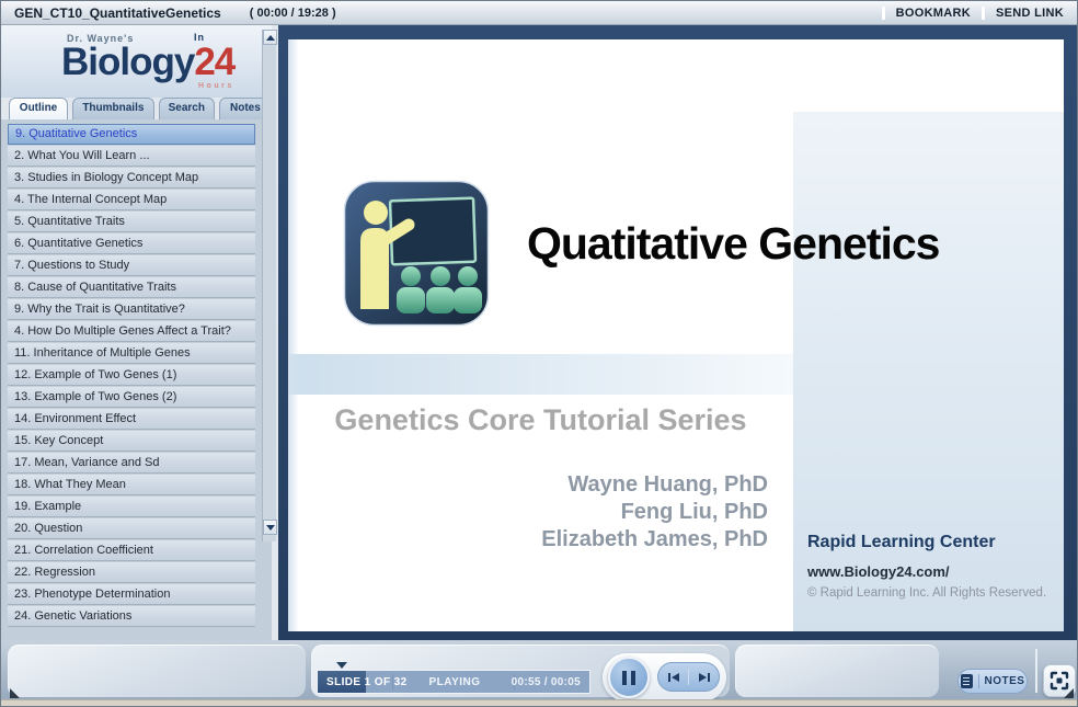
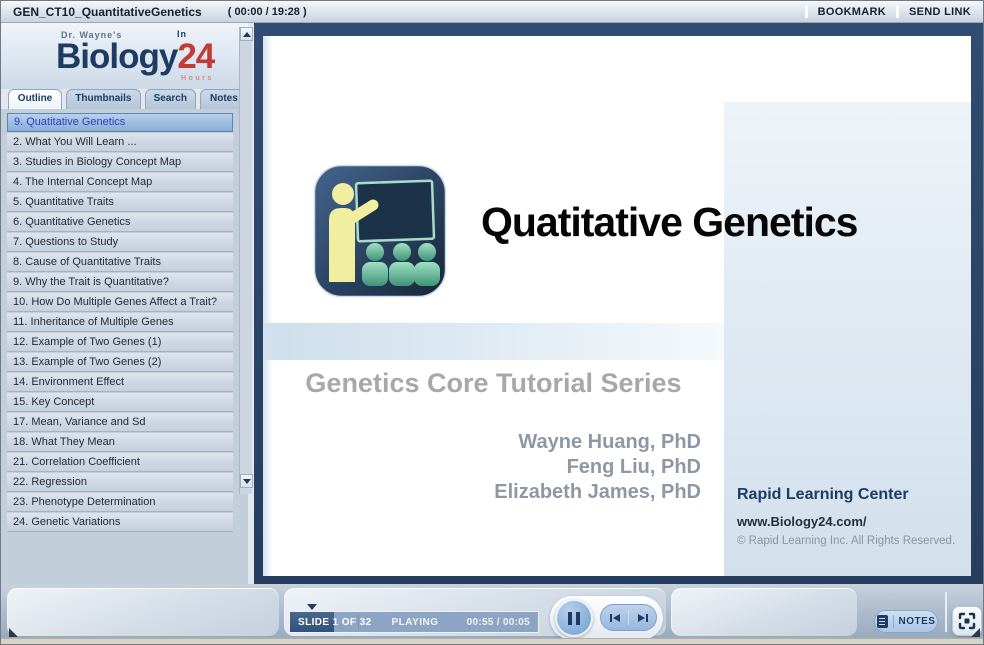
  GEN_CT10_QuantitativeGenetics
  ( 00:00 / 19:28 )
  BOOKMARK
  SEND LINK
  Dr. Wayne's
  Biology24
  In
  Outline
  Thumbnails
  Search
  Notes
  9. Quatitative Genetics
  2. What You Will Learn ...
  3. Studies in Biology Concept Map
  4. The Internal Concept Map
  5. Quantitative Traits
  6. Quantitative Genetics
  7. Questions to Study
  8. Cause of Quantitative Traits
  9. Why the Trait is Quantitative?
- 4. How Do Multiple Genes Affect a Trait?
+ 10. How Do Multiple Genes Affect a Trait?
  11. Inheritance of Multiple Genes
  12. Example of Two Genes (1)
  13. Example of Two Genes (2)
  14. Environment Effect
  15. Key Concept
  17. Mean, Variance and Sd
  18. What They Mean
- 19. Example
- 20. Question
  21. Correlation Coefficient
  22. Regression
  23. Phenotype Determination
  24. Genetic Variations
  Quatitative Genetics
  Genetics Core Tutorial Series
  Wayne Huang, PhD
  Feng Liu, PhD
  Elizabeth James, PhD
  Rapid Learning Center
  www.Biology24.com/
  © Rapid Learning Inc. All Rights Reserved.
  SLIDE 1 OF 32
  PLAYING
  00:55 / 00:05
  NOTES
